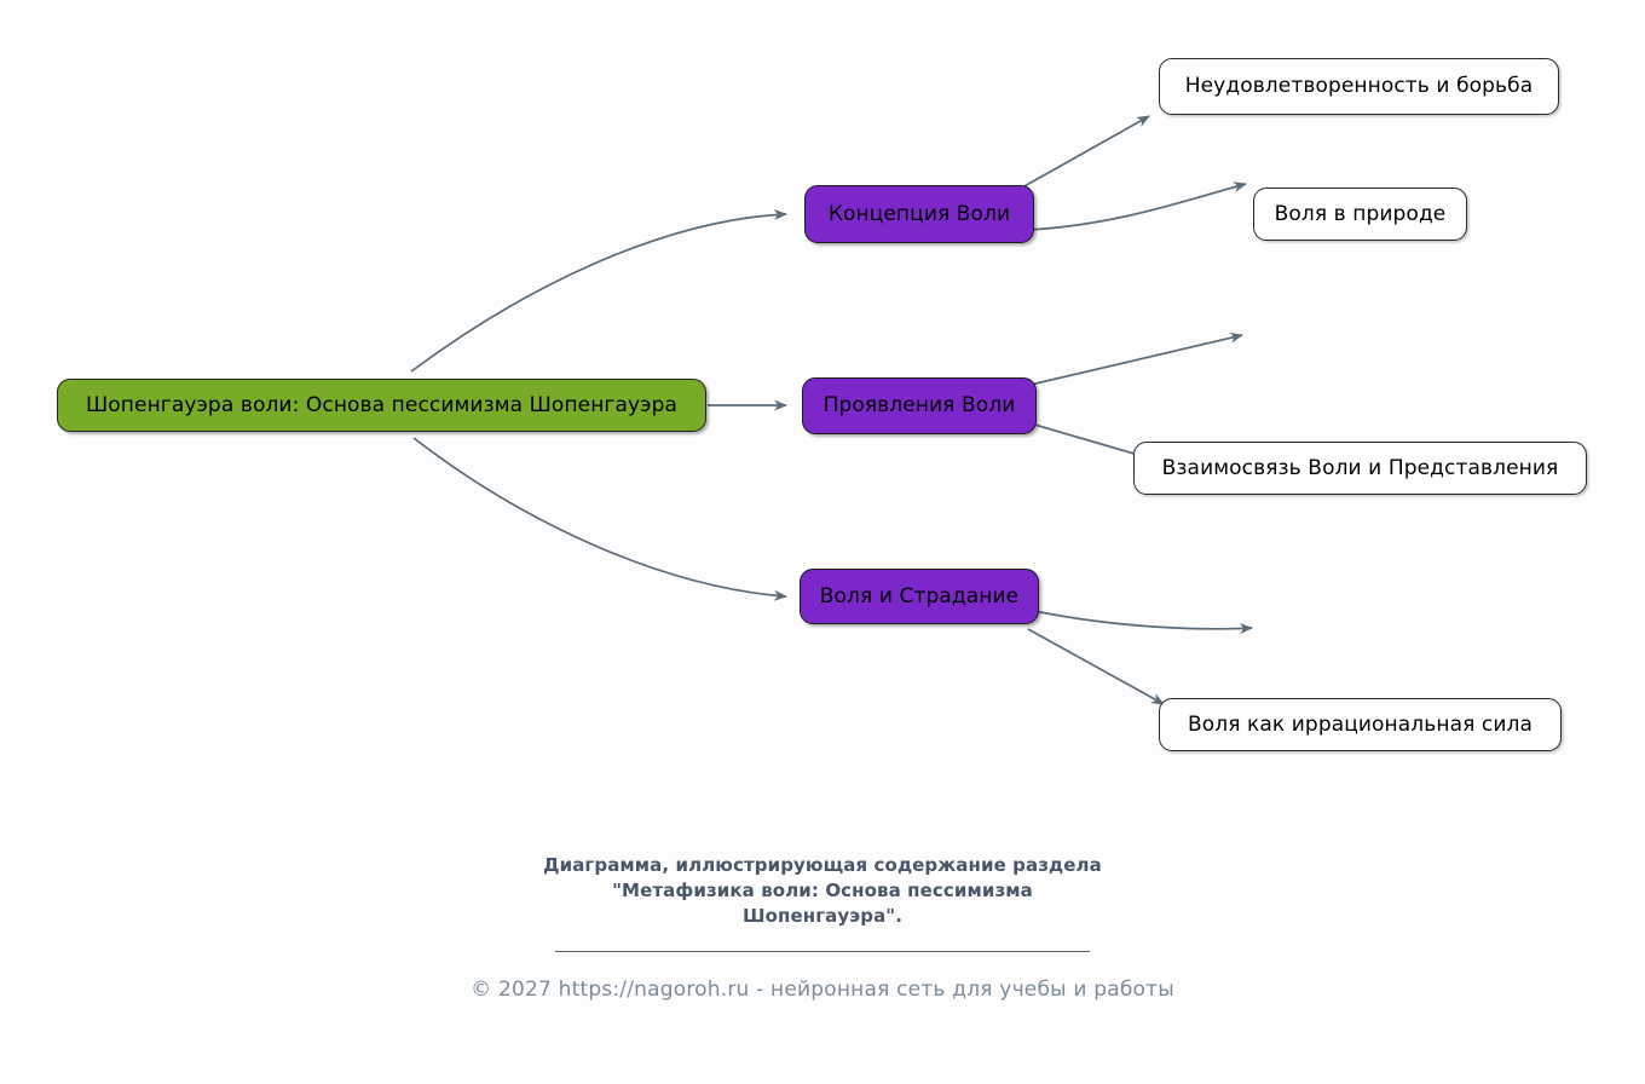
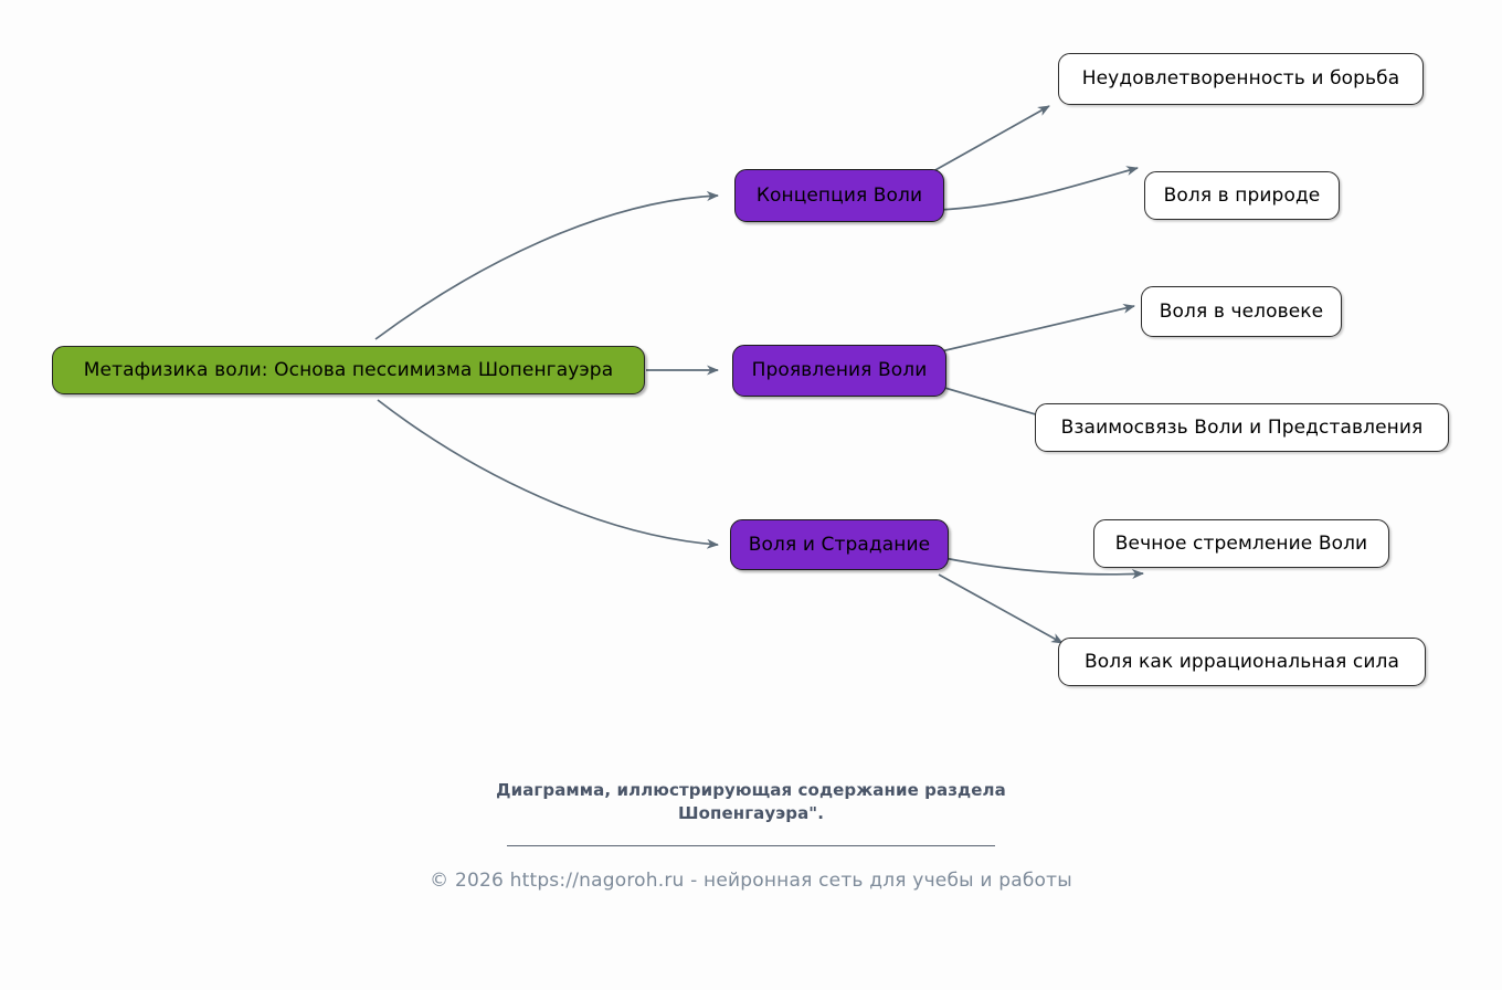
- Шопенгауэра воли: Основа пессимизма Шопенгауэра
+ Метафизика воли: Основа пессимизма Шопенгауэра
  Концепция Воли
  Проявления Воли
  Воля и Страдание
  Неудовлетворенность и борьба
  Воля в природе
+ Воля в человеке
  Взаимосвязь Воли и Представления
+ Вечное стремление Воли
  Воля как иррациональная сила
  Диаграмма, иллюстрирующая содержание раздела
- "Метафизика воли: Основа пессимизма
  Шопенгауэра".
- © 2027 https://nagoroh.ru - нейронная сеть для учебы и работы
+ © 2026 https://nagoroh.ru - нейронная сеть для учебы и работы
